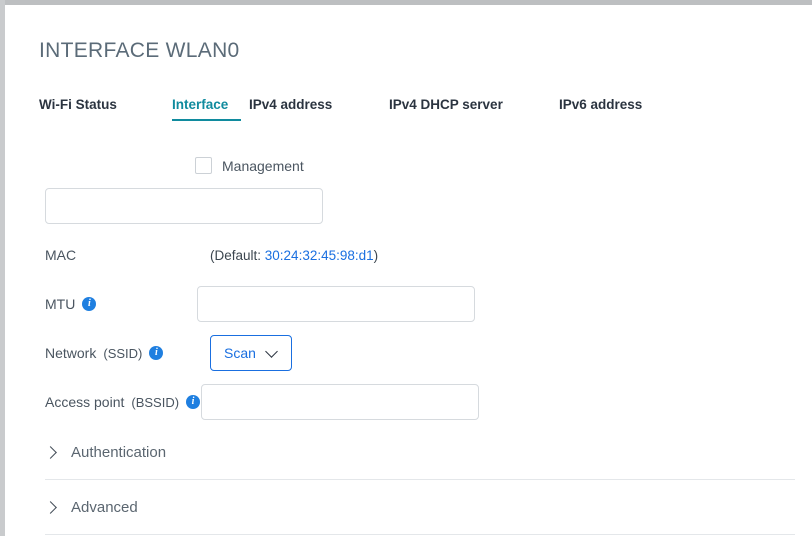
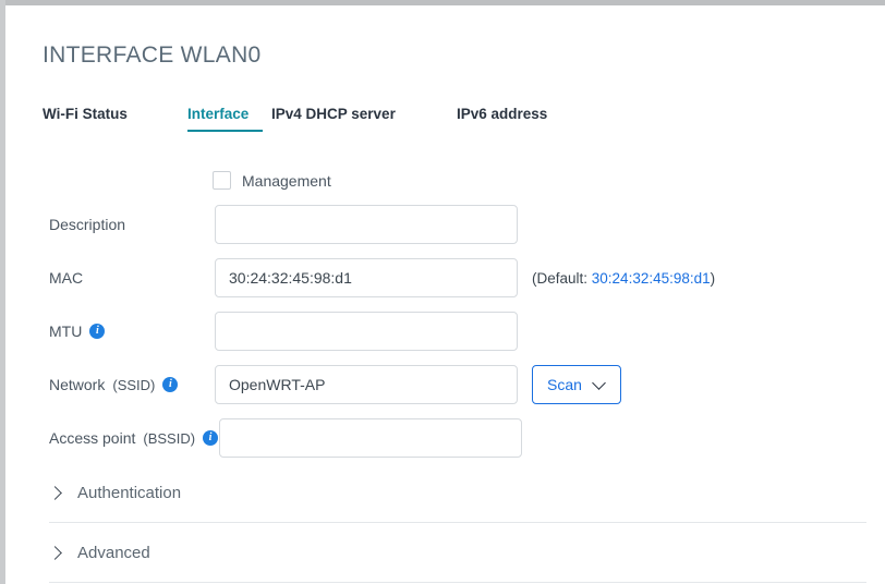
  INTERFACE WLAN0
  Wi-Fi Status
  Interface
- IPv4 address
  IPv4 DHCP server
  IPv6 address
  Management
+ Description
  MAC
+ 30:24:32:45:98:d1
  (Default: 30:24:32:45:98:d1)
  MTU
  i
  Network
  (SSID)
  i
+ OpenWRT-AP
  Scan
  Access point
  (BSSID)
  i
  Authentication
  Advanced
